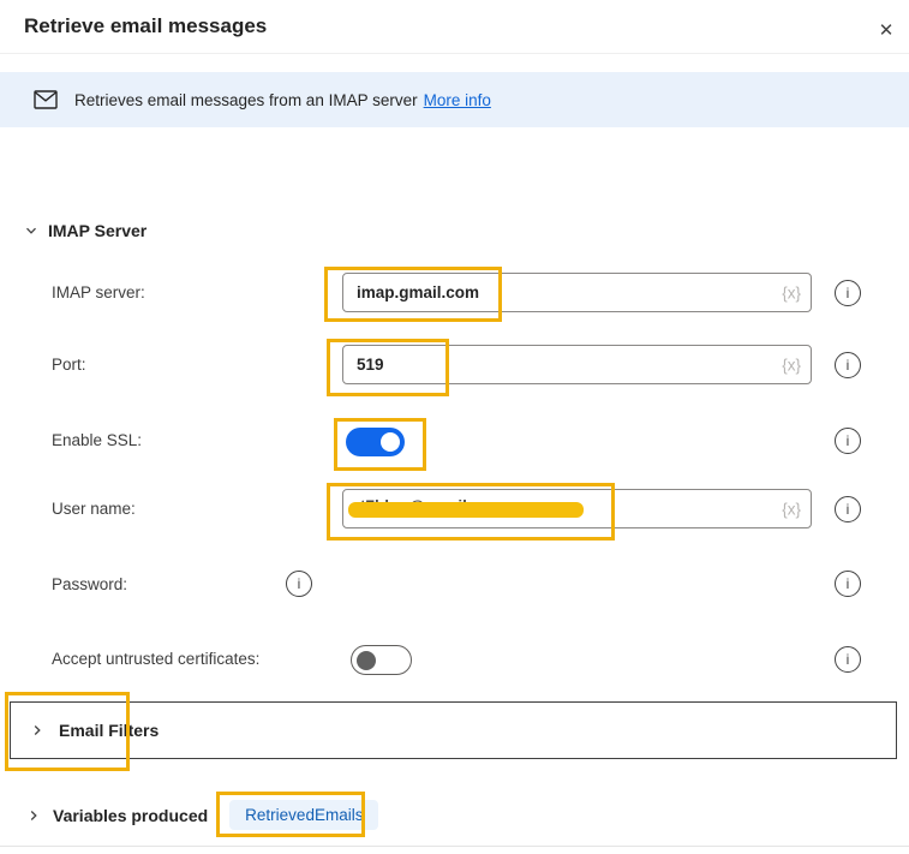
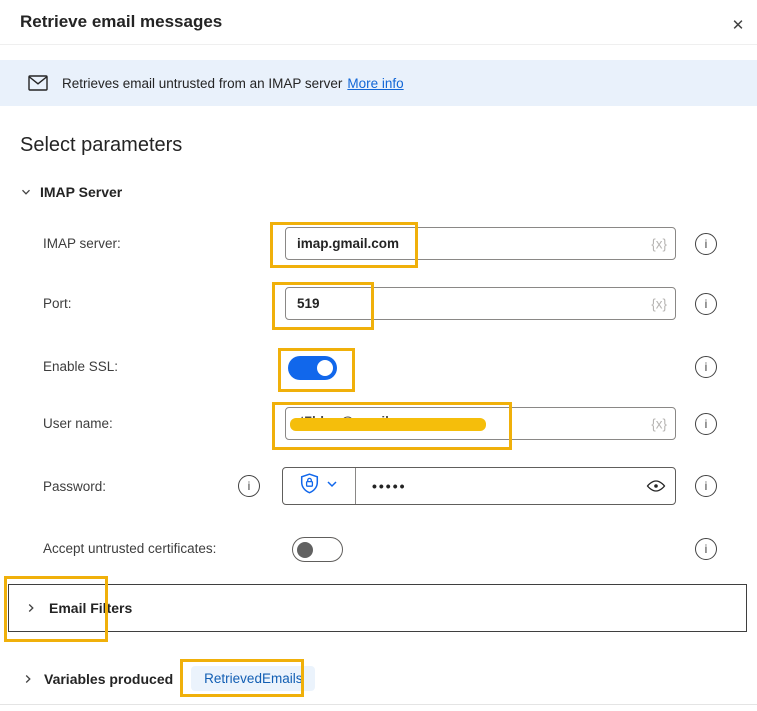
  Retrieve email messages
  ✕
- Retrieves email messages from an IMAP server
+ Retrieves email untrusted from an IMAP server
  More info
+ Select parameters
  IMAP Server
  IMAP server:
  imap.gmail.com
  {x}
  i
  Port:
  519
  {x}
  i
  Enable SSL:
  i
  User name:
  {x}
  i
  Password:
  i
+ •••••
  i
  Accept untrusted certificates:
  i
  Email Filters
  Variables produced
  RetrievedEmails
